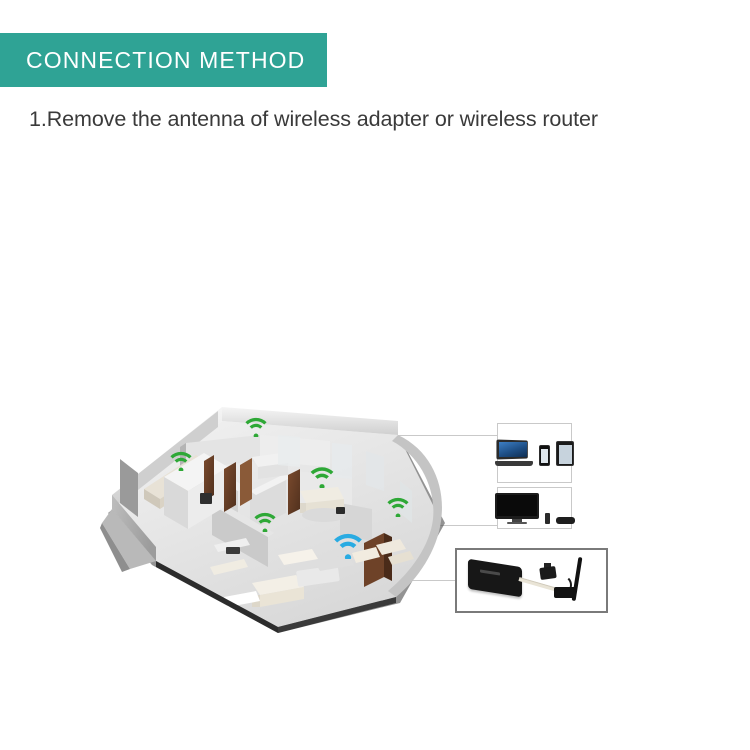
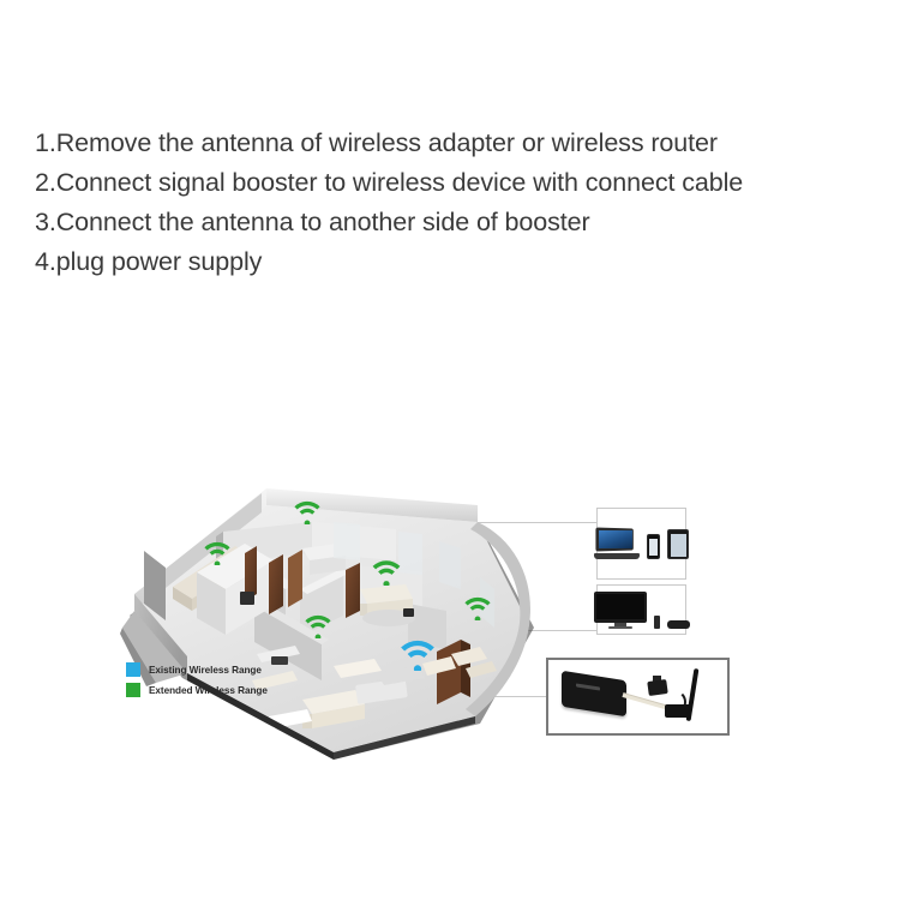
- CONNECTION METHOD
  1.Remove the antenna of wireless adapter or wireless router
+ 2.Connect signal booster to wireless device with connect cable
+ 3.Connect the antenna to another side of booster
+ 4.plug power supply
+ Existing Wireless Range
+ Extended Wireless Range
